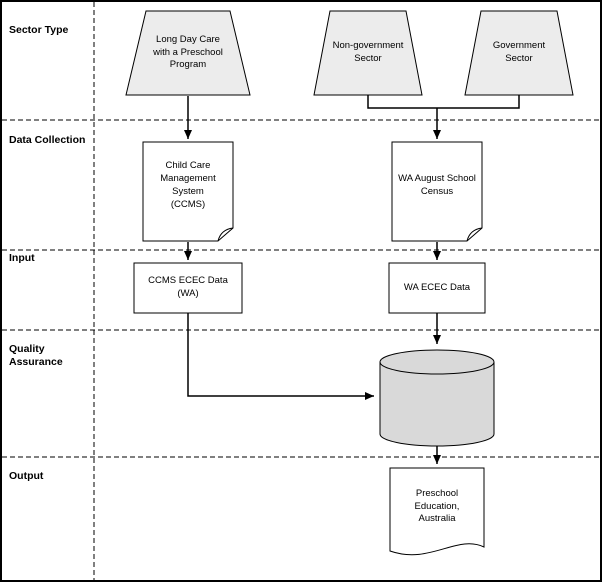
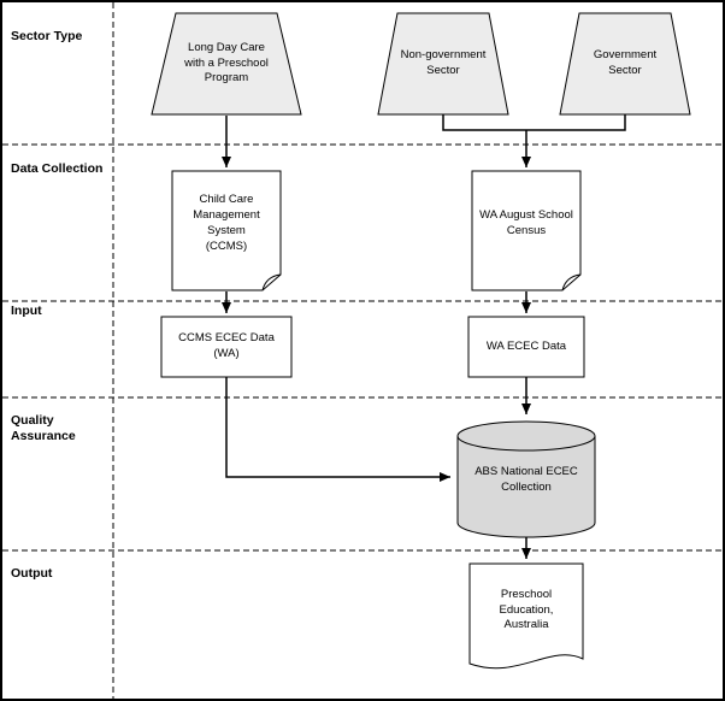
  Sector Type
  Data Collection
  Input
  Quality
  Assurance
  Output
  Long Day Care
  with a Preschool
  Program
  Non-government
  Sector
  Government
  Sector
  Child Care
  Management
  System
  (CCMS)
  WA August School
  Census
  CCMS ECEC Data
  (WA)
  WA ECEC Data
+ ABS National ECEC
+ Collection
  Preschool
  Education,
  Australia
